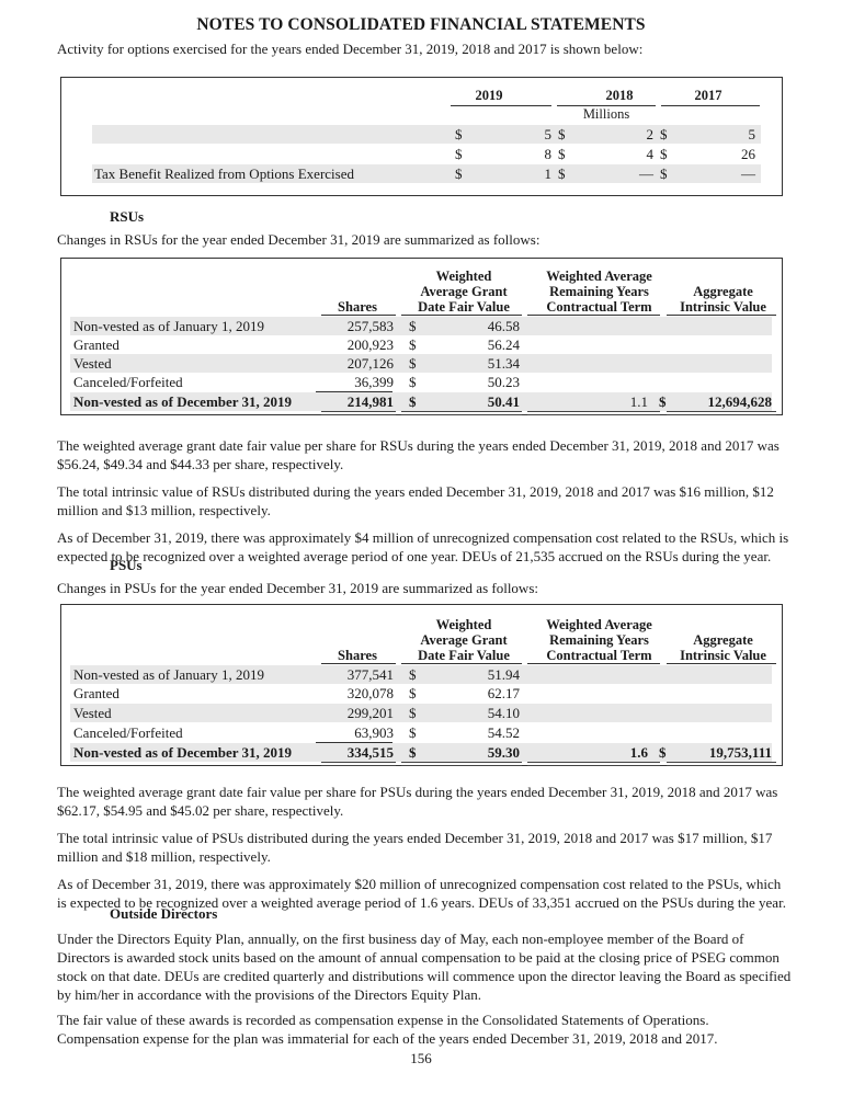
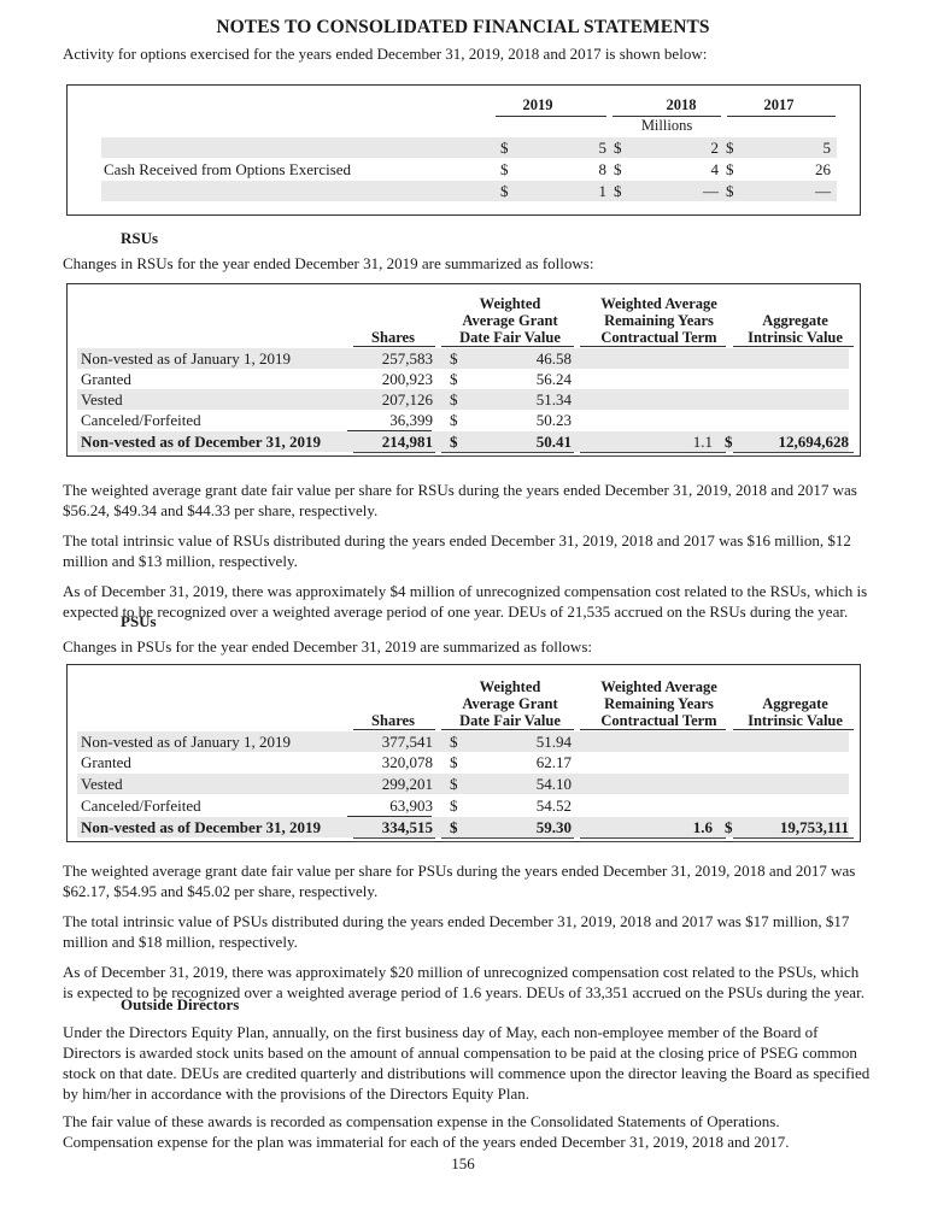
  NOTES TO CONSOLIDATED FINANCIAL STATEMENTS
  Activity for options exercised for the years ended December 31, 2019, 2018 and 2017 is shown below:
  2019
  2018
  2017
  Millions
  $
  5
  $
  2
  $
  5
+ Cash Received from Options Exercised
  $
  8
  $
  4
  $
  26
- Tax Benefit Realized from Options Exercised
  $
  1
  $
  —
  $
  —
  RSUs
  Changes in RSUs for the year ended December 31, 2019 are summarized as follows:
  Shares
  Weighted
  Average Grant
  Date Fair Value
  Weighted Average
  Remaining Years
  Contractual Term
  Aggregate
  Intrinsic Value
  Non-vested as of January 1, 2019
  257,583
  $
  46.58
  Granted
  200,923
  $
  56.24
  Vested
  207,126
  $
  51.34
  Canceled/Forfeited
  36,399
  $
  50.23
  Non-vested as of December 31, 2019
  214,981
  $
  50.41
  1.1
  $
  12,694,628
  The weighted average grant date fair value per share for RSUs during the years ended December 31, 2019, 2018 and 2017 was $56.24, $49.34 and $44.33 per share, respectively.
  The total intrinsic value of RSUs distributed during the years ended December 31, 2019, 2018 and 2017 was $16 million, $12 million and $13 million, respectively.
  As of December 31, 2019, there was approximately $4 million of unrecognized compensation cost related to the RSUs, which is expected to be recognized over a weighted average period of one year. DEUs of 21,535 accrued on the RSUs during the year.
  PSUs
  Changes in PSUs for the year ended December 31, 2019 are summarized as follows:
  Shares
  Weighted
  Average Grant
  Date Fair Value
  Weighted Average
  Remaining Years
  Contractual Term
  Aggregate
  Intrinsic Value
  Non-vested as of January 1, 2019
  377,541
  $
  51.94
  Granted
  320,078
  $
  62.17
  Vested
  299,201
  $
  54.10
  Canceled/Forfeited
  63,903
  $
  54.52
  Non-vested as of December 31, 2019
  334,515
  $
  59.30
  1.6
  $
  19,753,111
  The weighted average grant date fair value per share for PSUs during the years ended December 31, 2019, 2018 and 2017 was $62.17, $54.95 and $45.02 per share, respectively.
  The total intrinsic value of PSUs distributed during the years ended December 31, 2019, 2018 and 2017 was $17 million, $17 million and $18 million, respectively.
  As of December 31, 2019, there was approximately $20 million of unrecognized compensation cost related to the PSUs, which is expected to be recognized over a weighted average period of 1.6 years. DEUs of 33,351 accrued on the PSUs during the year.
  Outside Directors
  Under the Directors Equity Plan, annually, on the first business day of May, each non-employee member of the Board of Directors is awarded stock units based on the amount of annual compensation to be paid at the closing price of PSEG common stock on that date. DEUs are credited quarterly and distributions will commence upon the director leaving the Board as specified by him/her in accordance with the provisions of the Directors Equity Plan.
  The fair value of these awards is recorded as compensation expense in the Consolidated Statements of Operations. Compensation expense for the plan was immaterial for each of the years ended December 31, 2019, 2018 and 2017.
  156
